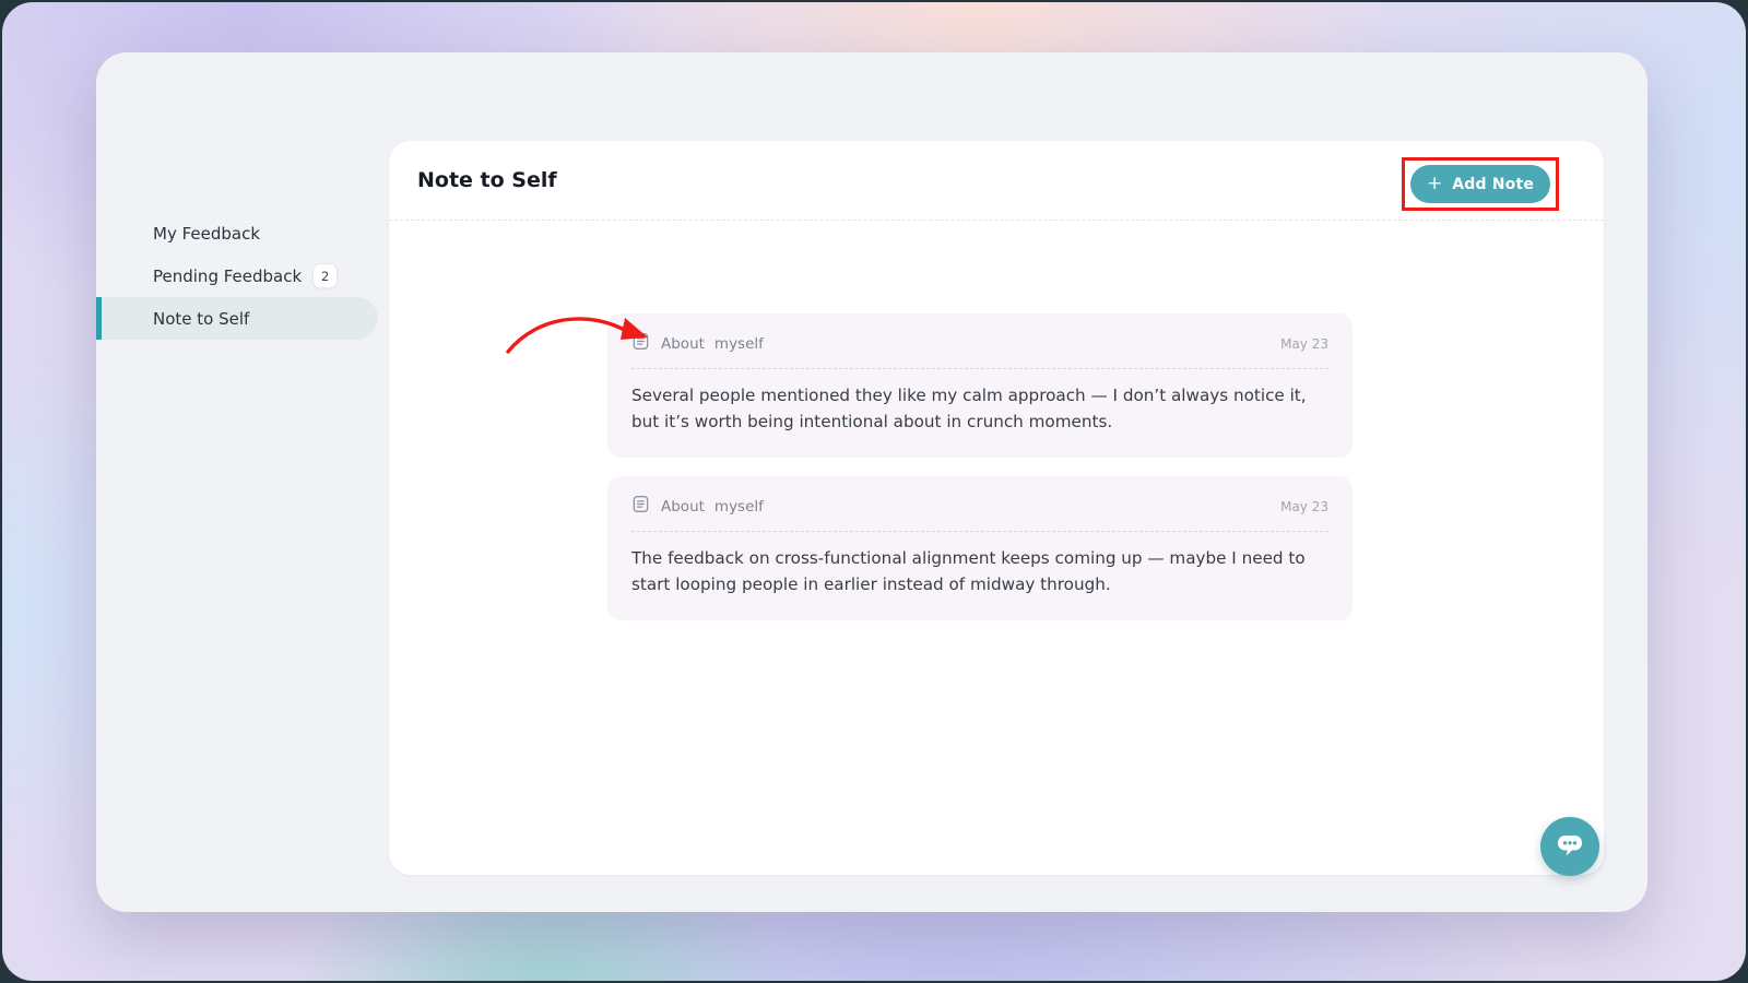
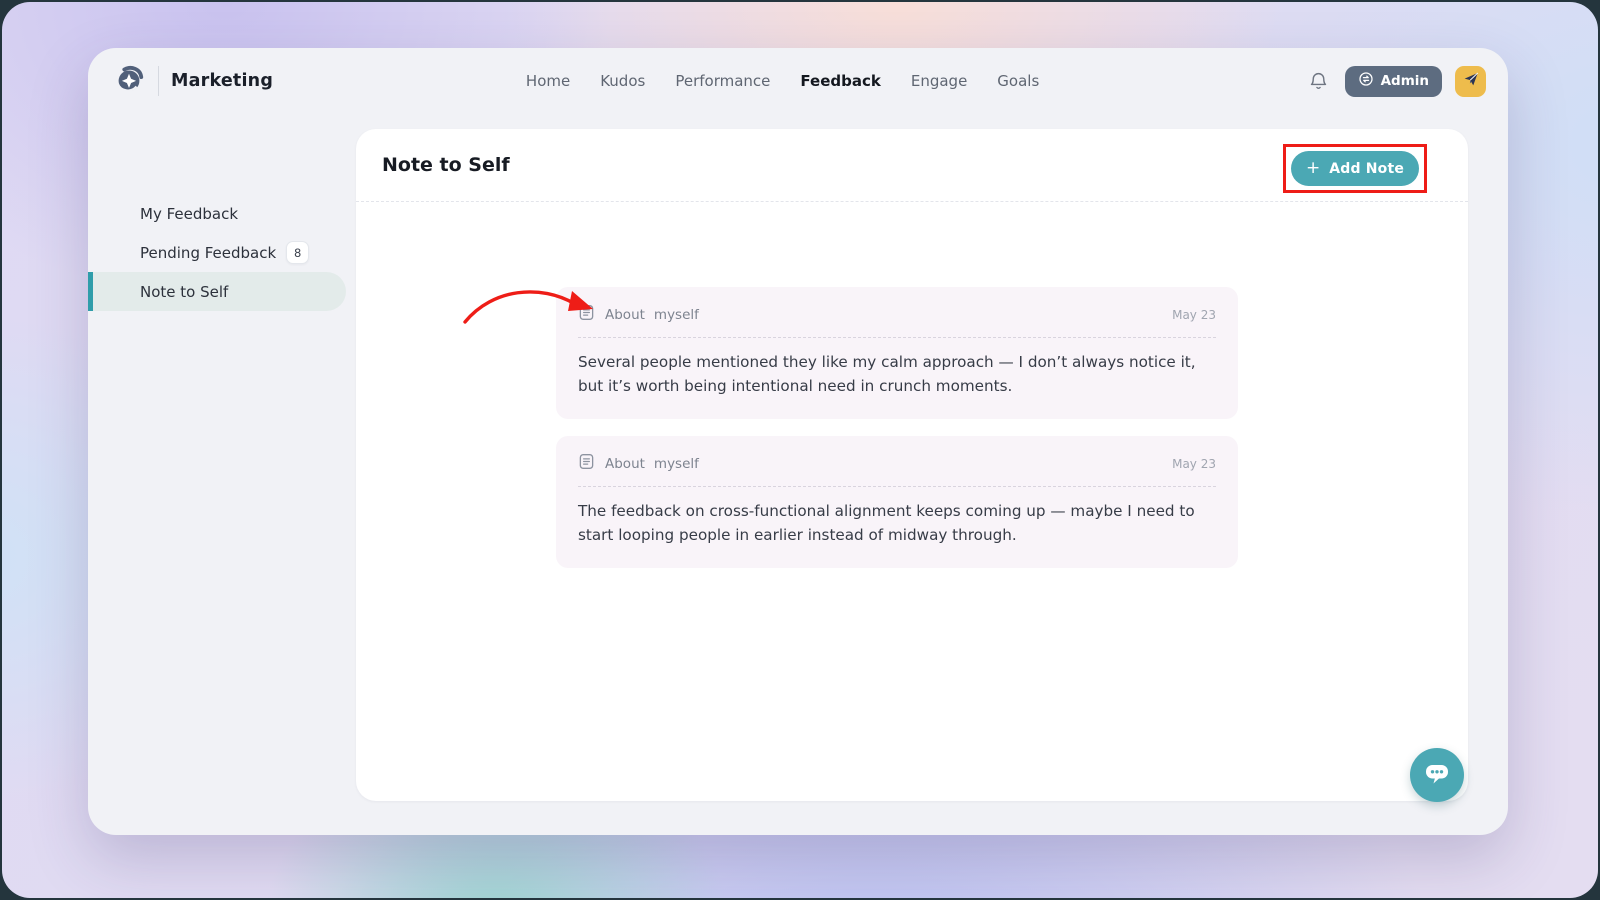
+ Marketing
+ Home
+ Kudos
+ Performance
+ Feedback
+ Engage
+ Goals
+ Admin
  My Feedback
  Pending Feedback
- 2
+ 8
  Note to Self
  Note to Self
  +
  Add Note
  About
  myself
  May 23
- Several people mentioned they like my calm approach — I don’t always notice it, but it’s worth being intentional about in crunch moments.
+ Several people mentioned they like my calm approach — I don’t always notice it, but it’s worth being intentional need in crunch moments.
  About
  myself
  May 23
  The feedback on cross-functional alignment keeps coming up — maybe I need to start looping people in earlier instead of midway through.
